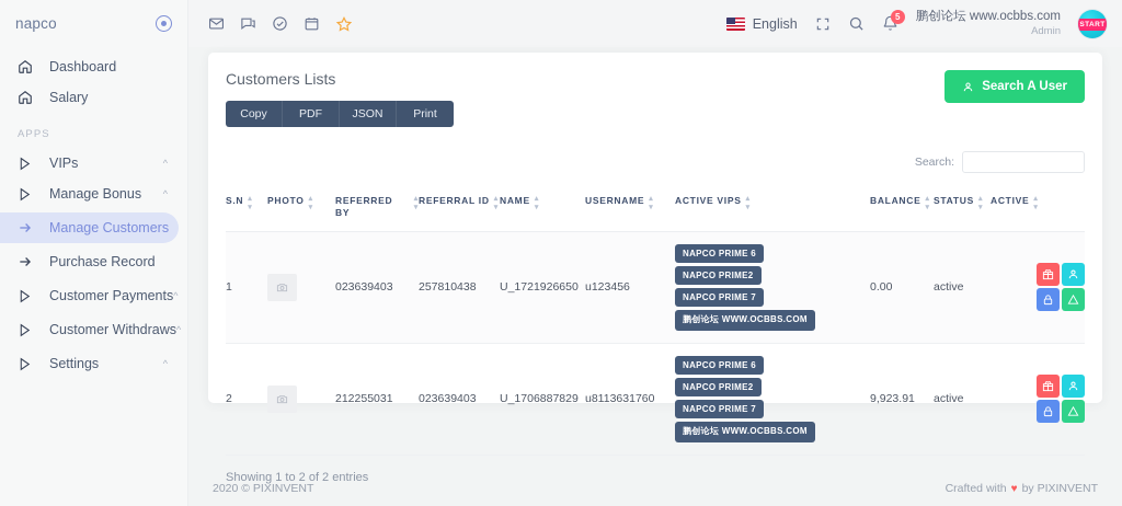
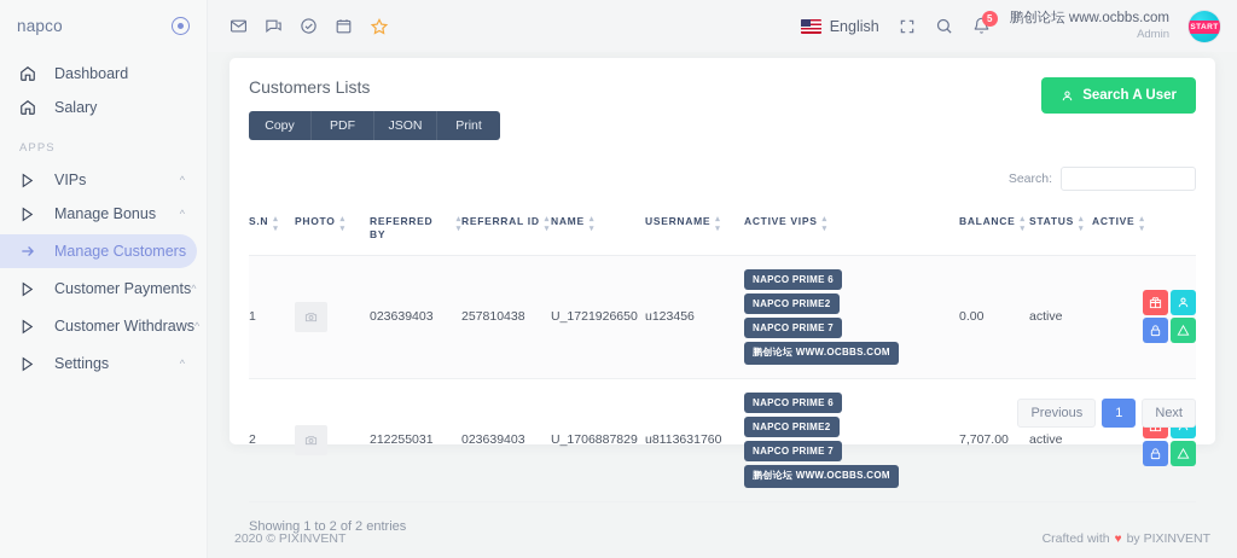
  napco
  Dashboard
  Salary
  APPS
  VIPs
  ^
  Manage Bonus
  ^
  Manage Customers
- Purchase Record
  Customer Payments
  ^
  Customer Withdraws
  ^
  Settings
  ^
  English
  5
  鹏创论坛 www.ocbbs.com
  Admin
  Customers Lists
  Copy
  PDF
  JSON
  Print
  Search A User
  Search:
  S.N	PHOTO	REFERRED BY	REFERRAL ID	NAME	USERNAME	ACTIVE VIPS	BALANCE	STATUS	ACTIVE
  1		023639403	257810438	U_1721926650	u123456	NAPCO PRIME 6 NAPCO PRIME2 NAPCO PRIME 7 鹏创论坛 WWW.OCBBS.COM	0.00	active
- 2		212255031	023639403	U_1706887829	u8113631760	NAPCO PRIME 6 NAPCO PRIME2 NAPCO PRIME 7 鹏创论坛 WWW.OCBBS.COM	9,923.91	active
+ 2		212255031	023639403	U_1706887829	u8113631760	NAPCO PRIME 6 NAPCO PRIME2 NAPCO PRIME 7 鹏创论坛 WWW.OCBBS.COM	7,707.00	active
  Showing 1 to 2 of 2 entries
+ Previous
+ 1
+ Next
  2020 © PIXINVENT
  Crafted with
  ♥
  by PIXINVENT
